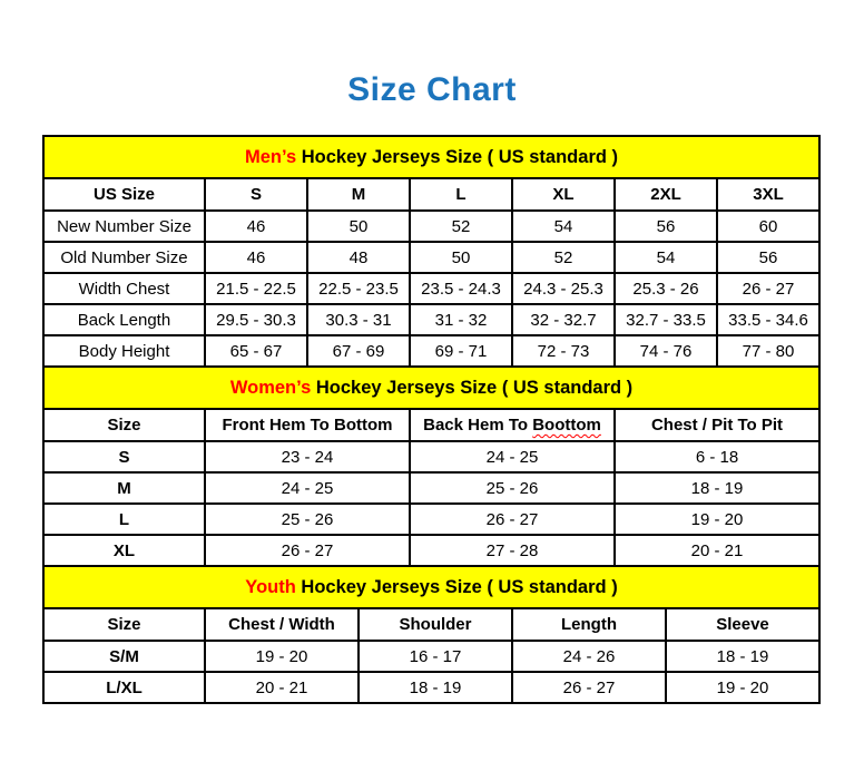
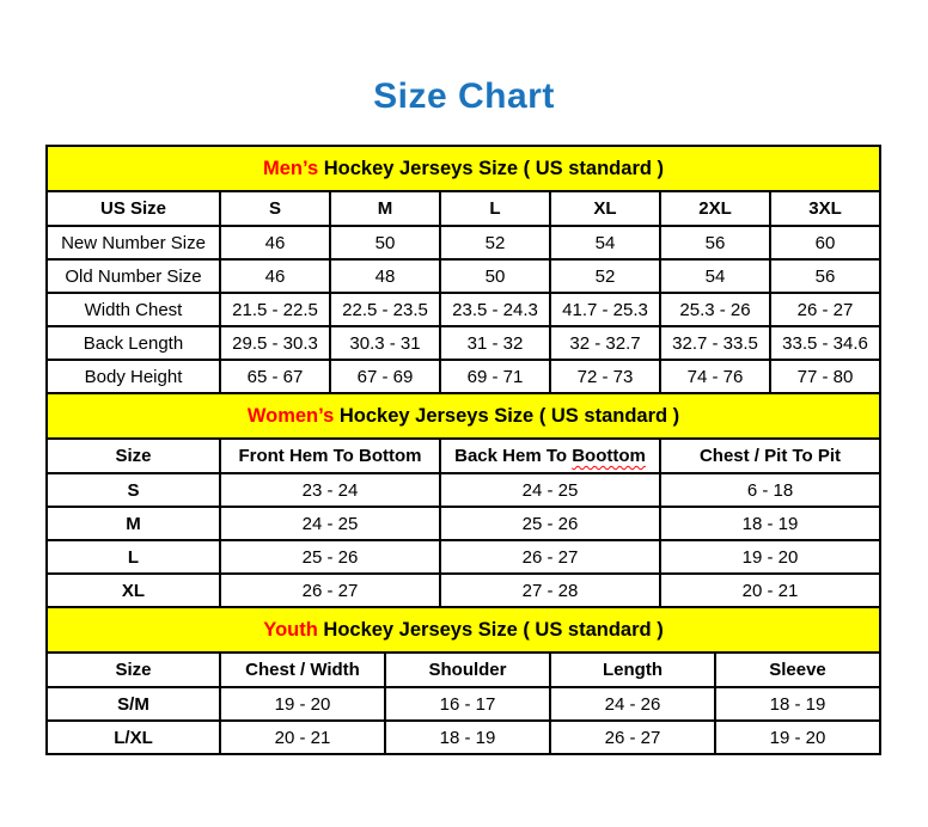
  Size Chart
  Men’s Hockey Jerseys Size ( US standard )
  US Size	S	M	L	XL	2XL	3XL
  New Number Size	46	50	52	54	56	60
  Old Number Size	46	48	50	52	54	56
- Width Chest	21.5 - 22.5	22.5 - 23.5	23.5 - 24.3	24.3 - 25.3	25.3 - 26	26 - 27
+ Width Chest	21.5 - 22.5	22.5 - 23.5	23.5 - 24.3	41.7 - 25.3	25.3 - 26	26 - 27
  Back Length	29.5 - 30.3	30.3 - 31	31 - 32	32 - 32.7	32.7 - 33.5	33.5 - 34.6
  Body Height	65 - 67	67 - 69	69 - 71	72 - 73	74 - 76	77 - 80
  Women’s Hockey Jerseys Size ( US standard )
  Size	Front Hem To Bottom	Back Hem To Boottom	Chest / Pit To Pit
  S	23 - 24	24 - 25	6 - 18
  M	24 - 25	25 - 26	18 - 19
  L	25 - 26	26 - 27	19 - 20
  XL	26 - 27	27 - 28	20 - 21
  Youth Hockey Jerseys Size ( US standard )
  Size	Chest / Width	Shoulder	Length	Sleeve
  S/M	19 - 20	16 - 17	24 - 26	18 - 19
  L/XL	20 - 21	18 - 19	26 - 27	19 - 20
